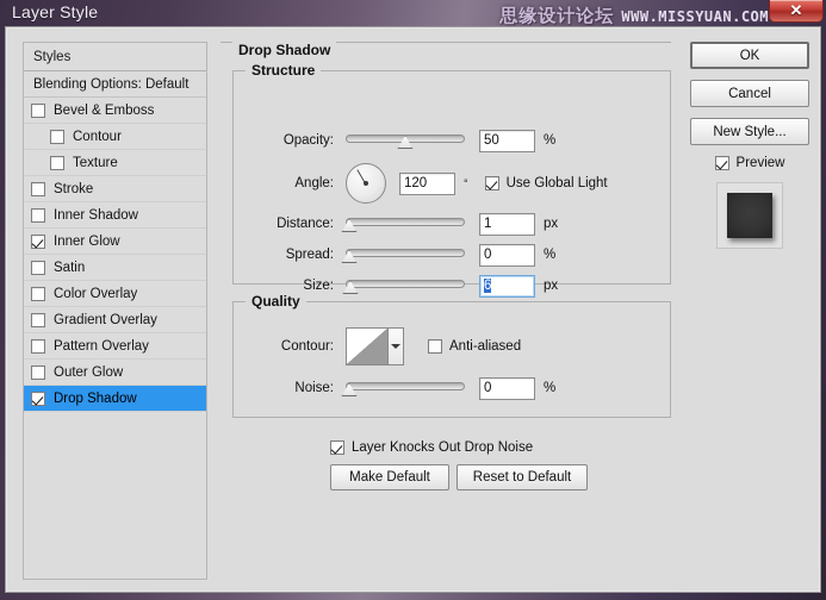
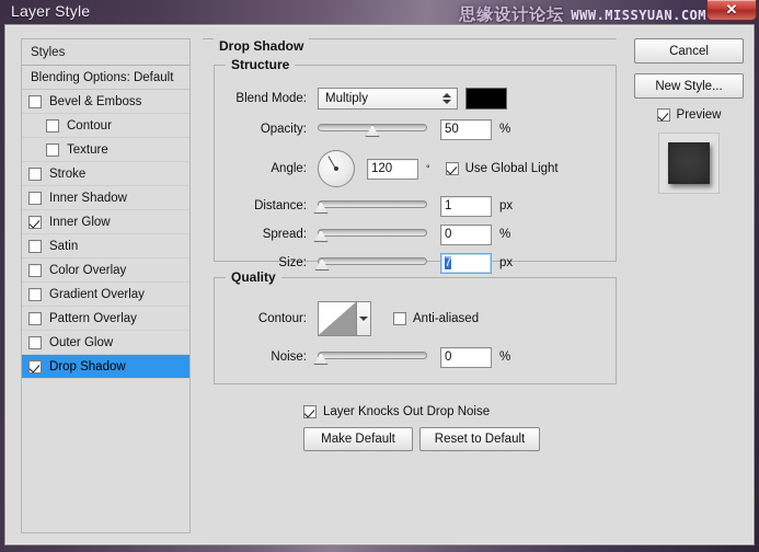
  Layer Style
  思缘设计论坛
  WWW.MISSYUAN.COM
  ✕
  Styles
  Blending Options: Default
  Bevel & Emboss
  Contour
  Texture
  Stroke
  Inner Shadow
  Inner Glow
  Satin
  Color Overlay
  Gradient Overlay
  Pattern Overlay
  Outer Glow
  Drop Shadow
  Drop Shadow
  Structure
+ Blend Mode:
+ Multiply
  Opacity:
  50
  %
  Angle:
  120
  °
  Use Global Light
  Distance:
  1
  px
  Spread:
  0
  %
  Size:
- 6
+ 7
  px
  Quality
  Contour:
  Anti-aliased
  Noise:
  0
  %
  Layer Knocks Out Drop Noise
  Make Default
  Reset to Default
- OK
  Cancel
  New Style...
  Preview
